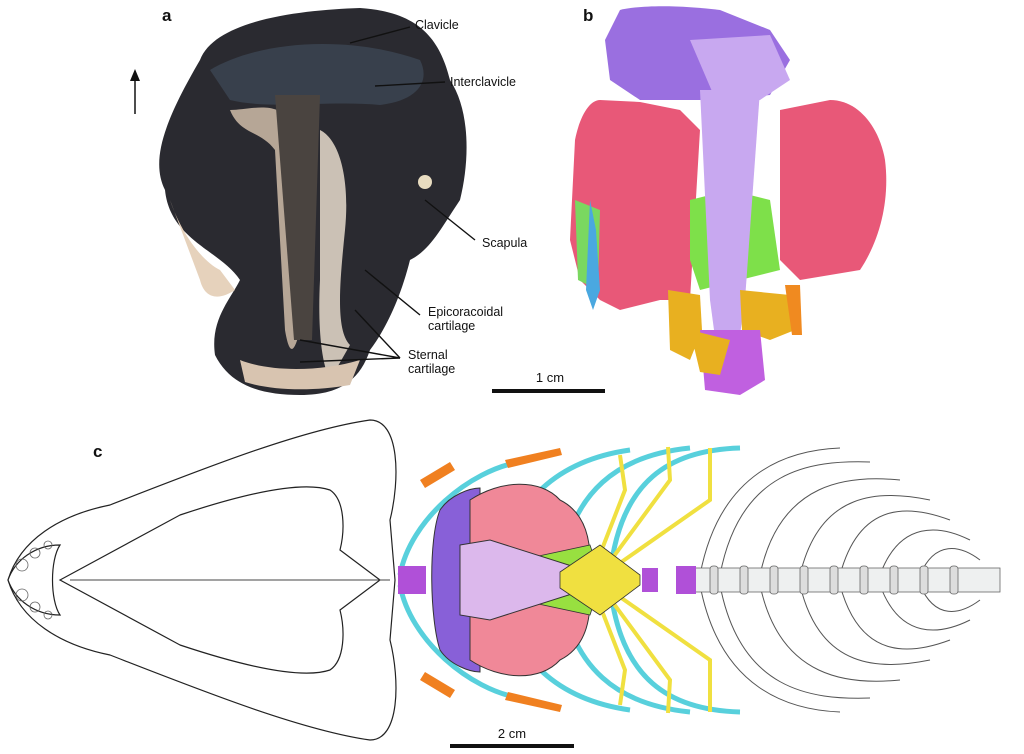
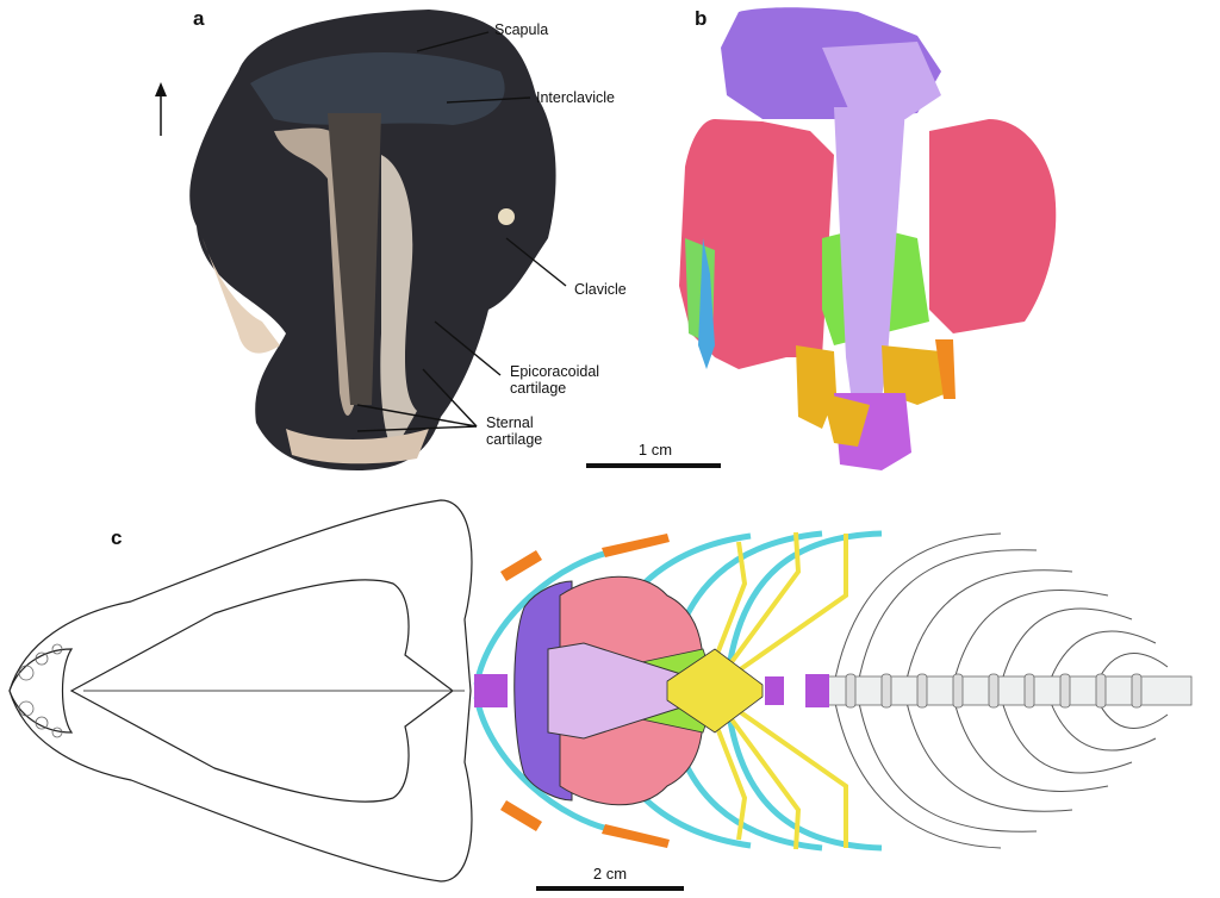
  a
  b
  c
- Clavicle
+ Scapula
  Interclavicle
- Scapula
+ Clavicle
  Epicoracoidal
  cartilage
  Sternal
  cartilage
  1 cm
  2 cm
